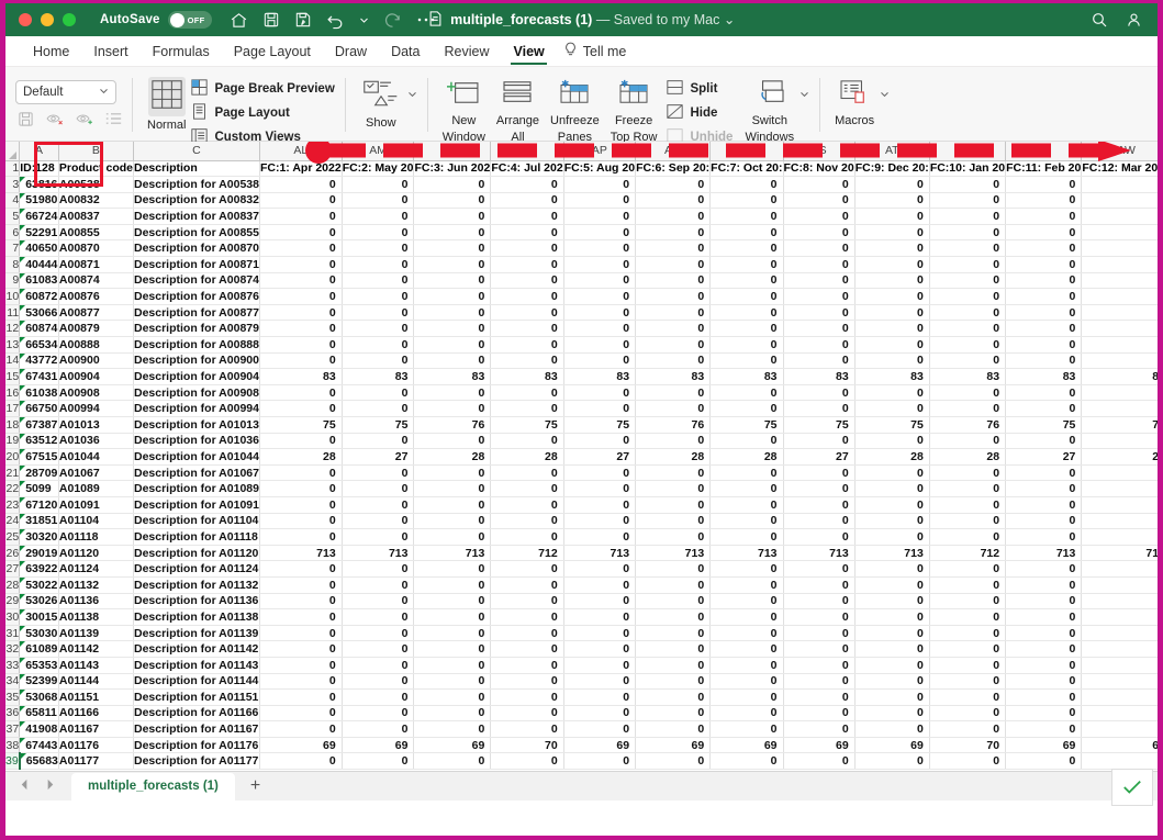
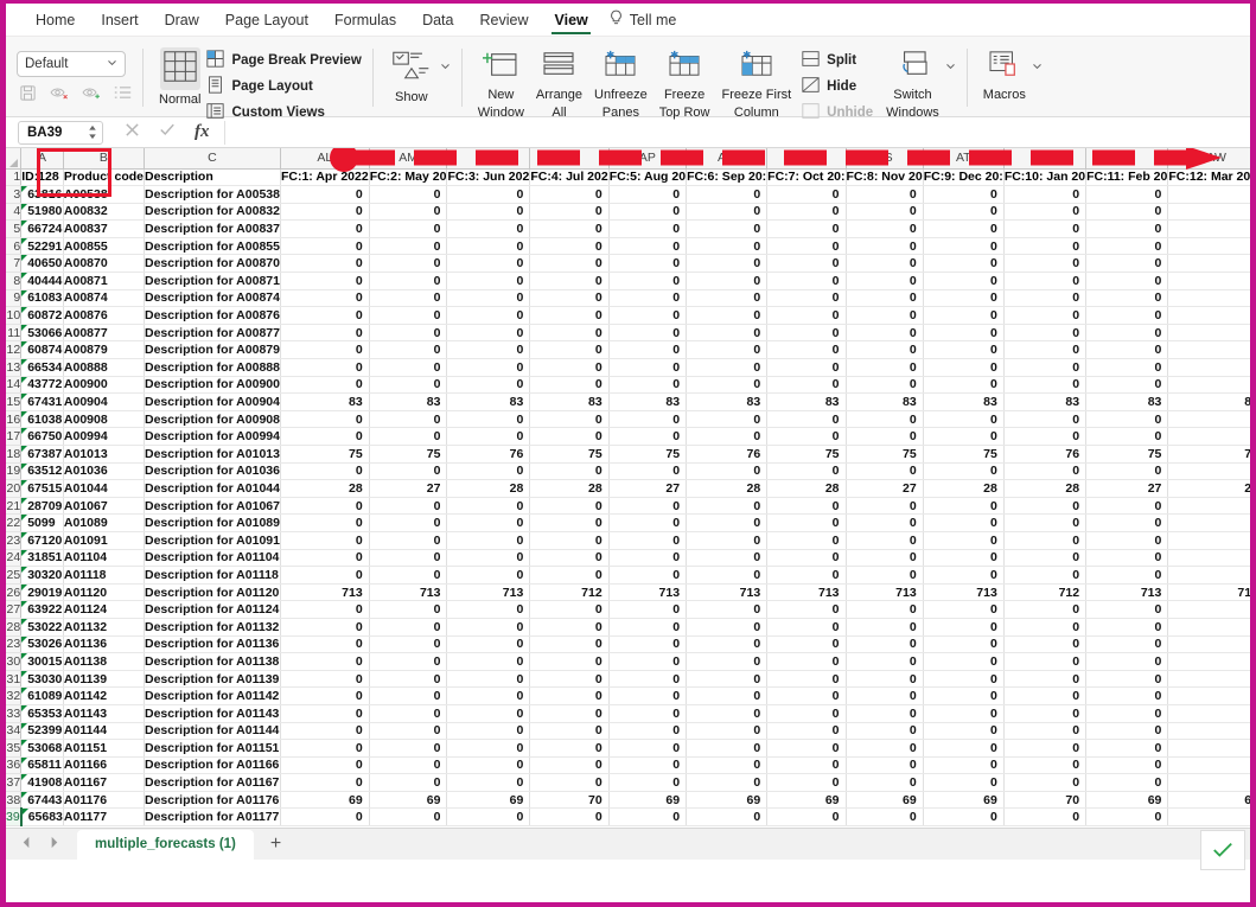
- AutoSave
- OFF
- multiple_forecasts (1) — Saved to my Mac ⌄
  Home
  Insert
- Formulas
+ Draw
  Page Layout
- Draw
+ Formulas
  Data
  Review
  View
  Tell me
  Default
  Normal
  Page Break Preview
  Page Layout
  Custom Views
  Show
  New
  Window
  Arrange
  All
  Unfreeze
  Panes
  Freeze
  Top Row
+ Freeze First
+ Column
  Split
  Hide
  Unhide
  Switch
  Windows
  Macros
+ BA39
+ fx
  1	ID:128	Product code	Description	FC:1: Apr 2022	FC:2: May 20	FC:3: Jun 202	FC:4: Jul 202	FC:5: Aug 20	FC:6: Sep 20:	FC:7: Oct 20:	FC:8: Nov 20	FC:9: Dec 20:	FC:10: Jan 20	FC:11: Feb 20	FC:12: Mar 20
  3	63816	A00538	Description for A00538	0	0	0	0	0	0	0	0	0	0	0
  4	51980	A00832	Description for A00832	0	0	0	0	0	0	0	0	0	0	0
  5	66724	A00837	Description for A00837	0	0	0	0	0	0	0	0	0	0	0
  6	52291	A00855	Description for A00855	0	0	0	0	0	0	0	0	0	0	0
  7	40650	A00870	Description for A00870	0	0	0	0	0	0	0	0	0	0	0
  8	40444	A00871	Description for A00871	0	0	0	0	0	0	0	0	0	0	0
  9	61083	A00874	Description for A00874	0	0	0	0	0	0	0	0	0	0	0
  10	60872	A00876	Description for A00876	0	0	0	0	0	0	0	0	0	0	0
  11	53066	A00877	Description for A00877	0	0	0	0	0	0	0	0	0	0	0
  12	60874	A00879	Description for A00879	0	0	0	0	0	0	0	0	0	0	0
  13	66534	A00888	Description for A00888	0	0	0	0	0	0	0	0	0	0	0
  14	43772	A00900	Description for A00900	0	0	0	0	0	0	0	0	0	0	0
  15	67431	A00904	Description for A00904	83	83	83	83	83	83	83	83	83	83	83	8
  16	61038	A00908	Description for A00908	0	0	0	0	0	0	0	0	0	0	0
  17	66750	A00994	Description for A00994	0	0	0	0	0	0	0	0	0	0	0
  18	67387	A01013	Description for A01013	75	75	76	75	75	76	75	75	75	76	75	7
  19	63512	A01036	Description for A01036	0	0	0	0	0	0	0	0	0	0	0
  20	67515	A01044	Description for A01044	28	27	28	28	27	28	28	27	28	28	27	2
  21	28709	A01067	Description for A01067	0	0	0	0	0	0	0	0	0	0	0
  22	5099	A01089	Description for A01089	0	0	0	0	0	0	0	0	0	0	0
  23	67120	A01091	Description for A01091	0	0	0	0	0	0	0	0	0	0	0
  24	31851	A01104	Description for A01104	0	0	0	0	0	0	0	0	0	0	0
  25	30320	A01118	Description for A01118	0	0	0	0	0	0	0	0	0	0	0
  26	29019	A01120	Description for A01120	713	713	713	712	713	713	713	713	713	712	713	71
  27	63922	A01124	Description for A01124	0	0	0	0	0	0	0	0	0	0	0
  28	53022	A01132	Description for A01132	0	0	0	0	0	0	0	0	0	0	0
- 29	53026	A01136	Description for A01136	0	0	0	0	0	0	0	0	0	0	0
+ 23	53026	A01136	Description for A01136	0	0	0	0	0	0	0	0	0	0	0
  30	30015	A01138	Description for A01138	0	0	0	0	0	0	0	0	0	0	0
  31	53030	A01139	Description for A01139	0	0	0	0	0	0	0	0	0	0	0
  32	61089	A01142	Description for A01142	0	0	0	0	0	0	0	0	0	0	0
  33	65353	A01143	Description for A01143	0	0	0	0	0	0	0	0	0	0	0
  34	52399	A01144	Description for A01144	0	0	0	0	0	0	0	0	0	0	0
  35	53068	A01151	Description for A01151	0	0	0	0	0	0	0	0	0	0	0
  36	65811	A01166	Description for A01166	0	0	0	0	0	0	0	0	0	0	0
  37	41908	A01167	Description for A01167	0	0	0	0	0	0	0	0	0	0	0
  38	67443	A01176	Description for A01176	69	69	69	70	69	69	69	69	69	70	69	6
  39	65683	A01177	Description for A01177	0	0	0	0	0	0	0	0	0	0	0
  multiple_forecasts (1)
  +
